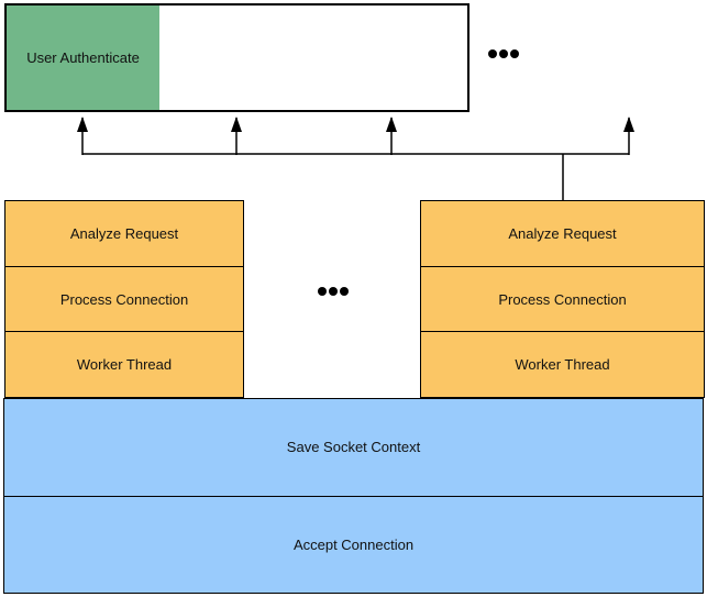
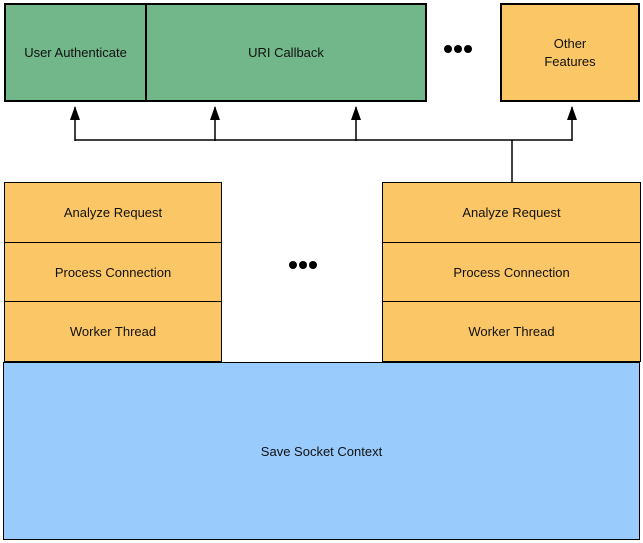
  User Authenticate
+ URI Callback
+ Other
+ Features
  Analyze Request
  Process Connection
  Worker Thread
  Analyze Request
  Process Connection
  Worker Thread
  Save Socket Context
- Accept Connection
